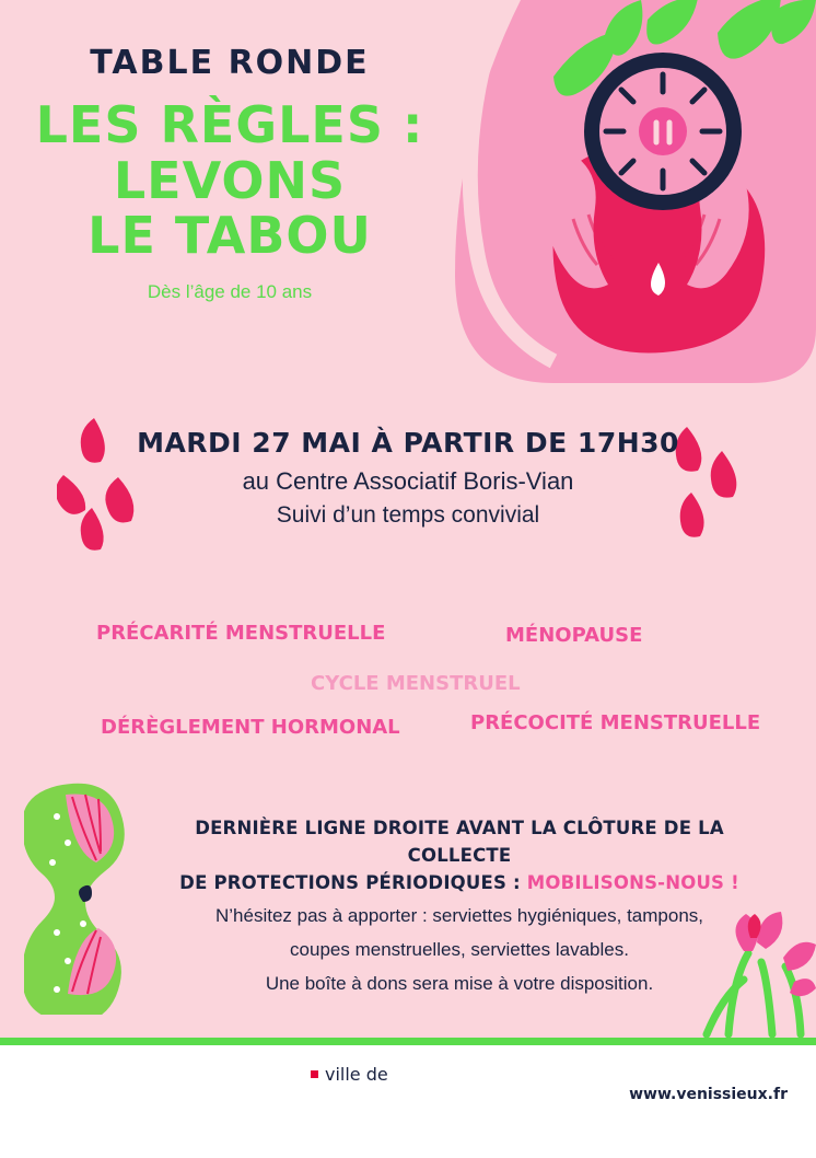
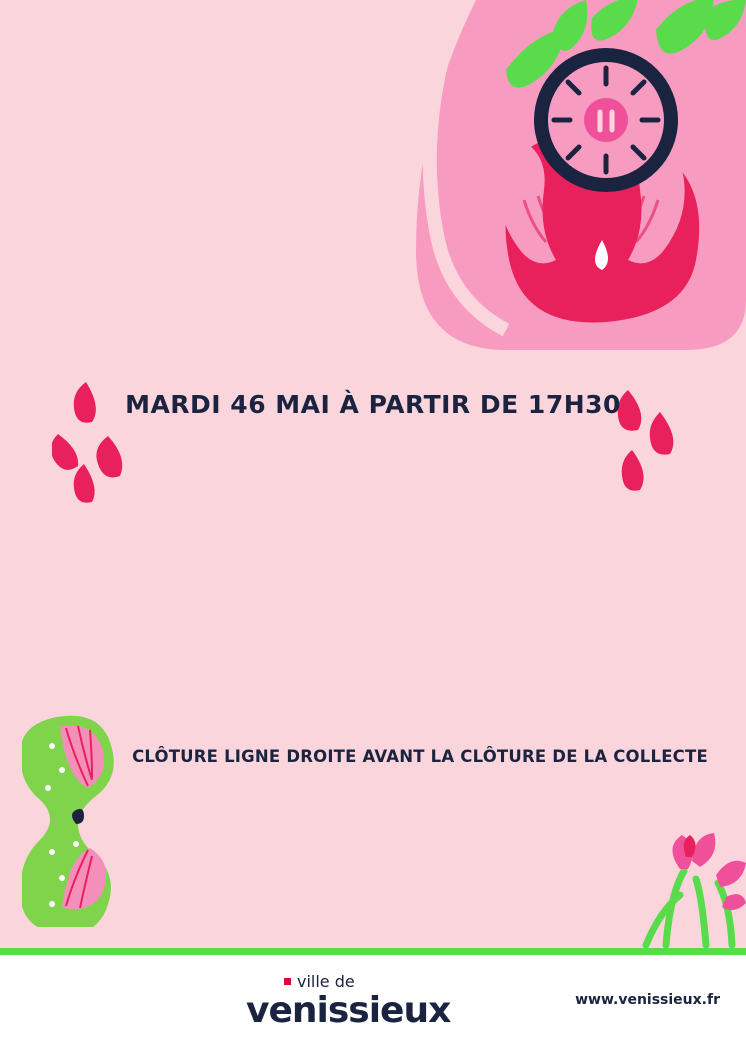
- TABLE RONDE
- LES RÈGLES :
- LEVONS
- LE TABOU
- Dès l’âge de 10 ans
- MARDI 27 MAI À PARTIR DE 17H30
+ MARDI 46 MAI À PARTIR DE 17H30
- au Centre Associatif Boris-Vian
- Suivi d’un temps convivial
- PRÉCARITÉ MENSTRUELLE
- MÉNOPAUSE
- CYCLE MENSTRUEL
- DÉRÈGLEMENT HORMONAL
- PRÉCOCITÉ MENSTRUELLE
- DERNIÈRE LIGNE DROITE AVANT LA CLÔTURE DE LA COLLECTE
+ CLÔTURE LIGNE DROITE AVANT LA CLÔTURE DE LA COLLECTE
- DE PROTECTIONS PÉRIODIQUES : MOBILISONS-NOUS !
- N’hésitez pas à apporter : serviettes hygiéniques, tampons,
- coupes menstruelles, serviettes lavables.
- Une boîte à dons sera mise à votre disposition.
  ville de
+ venissieux
  www.venissieux.fr
